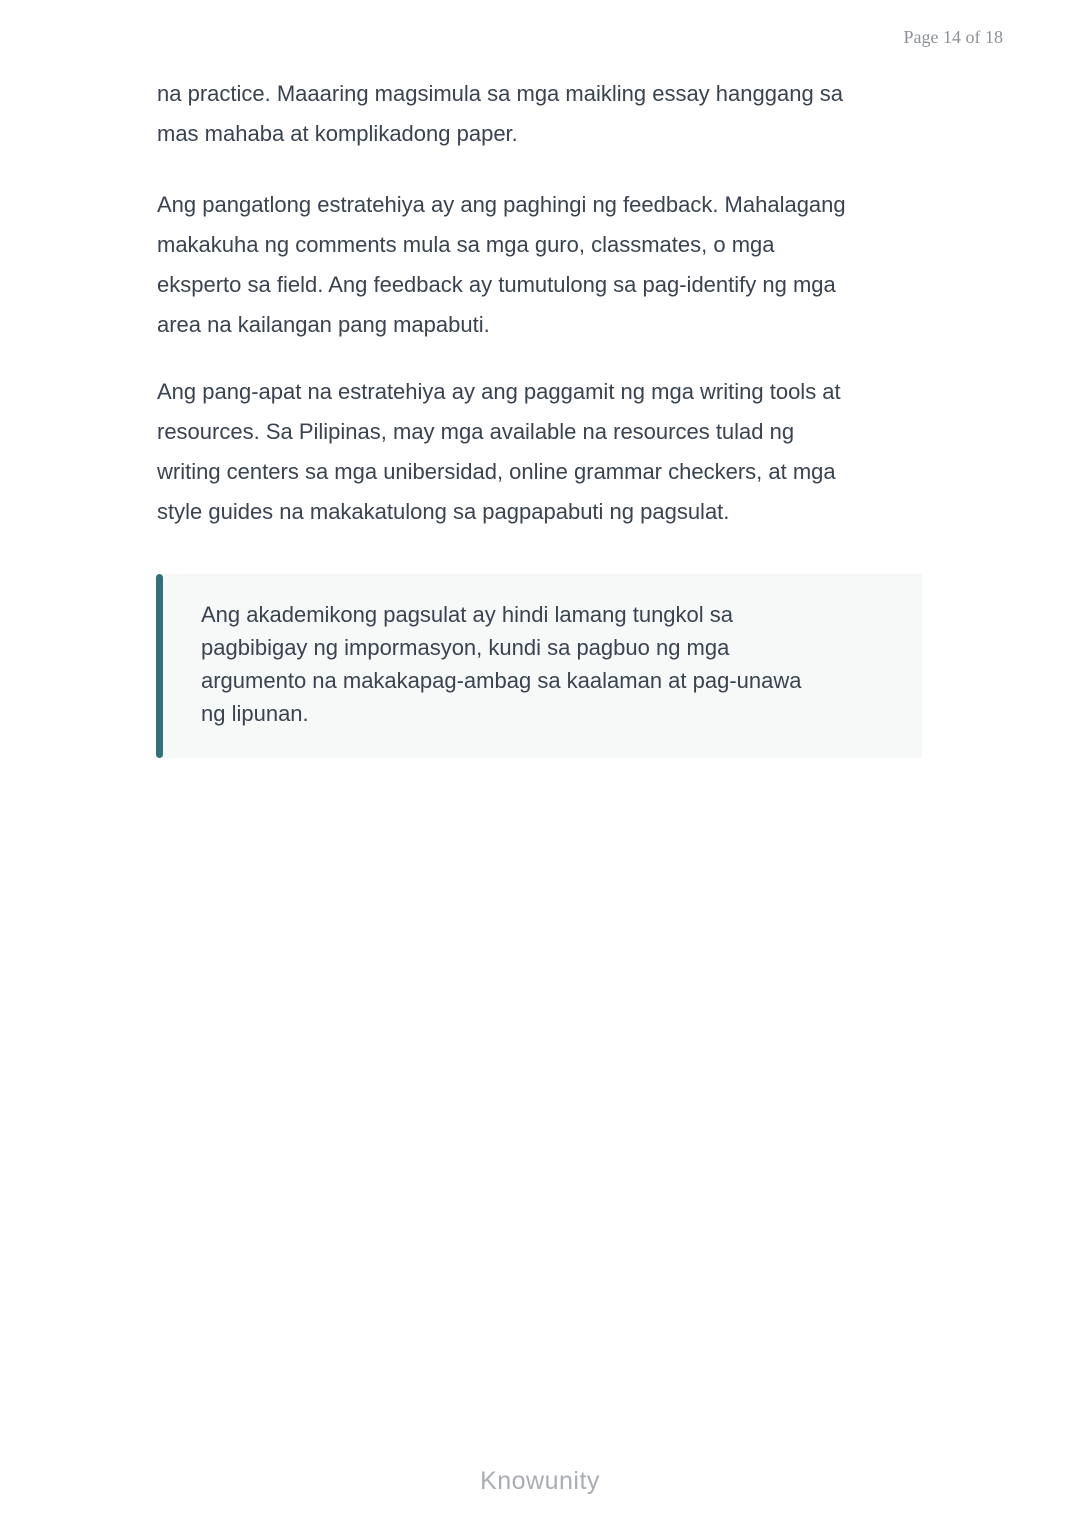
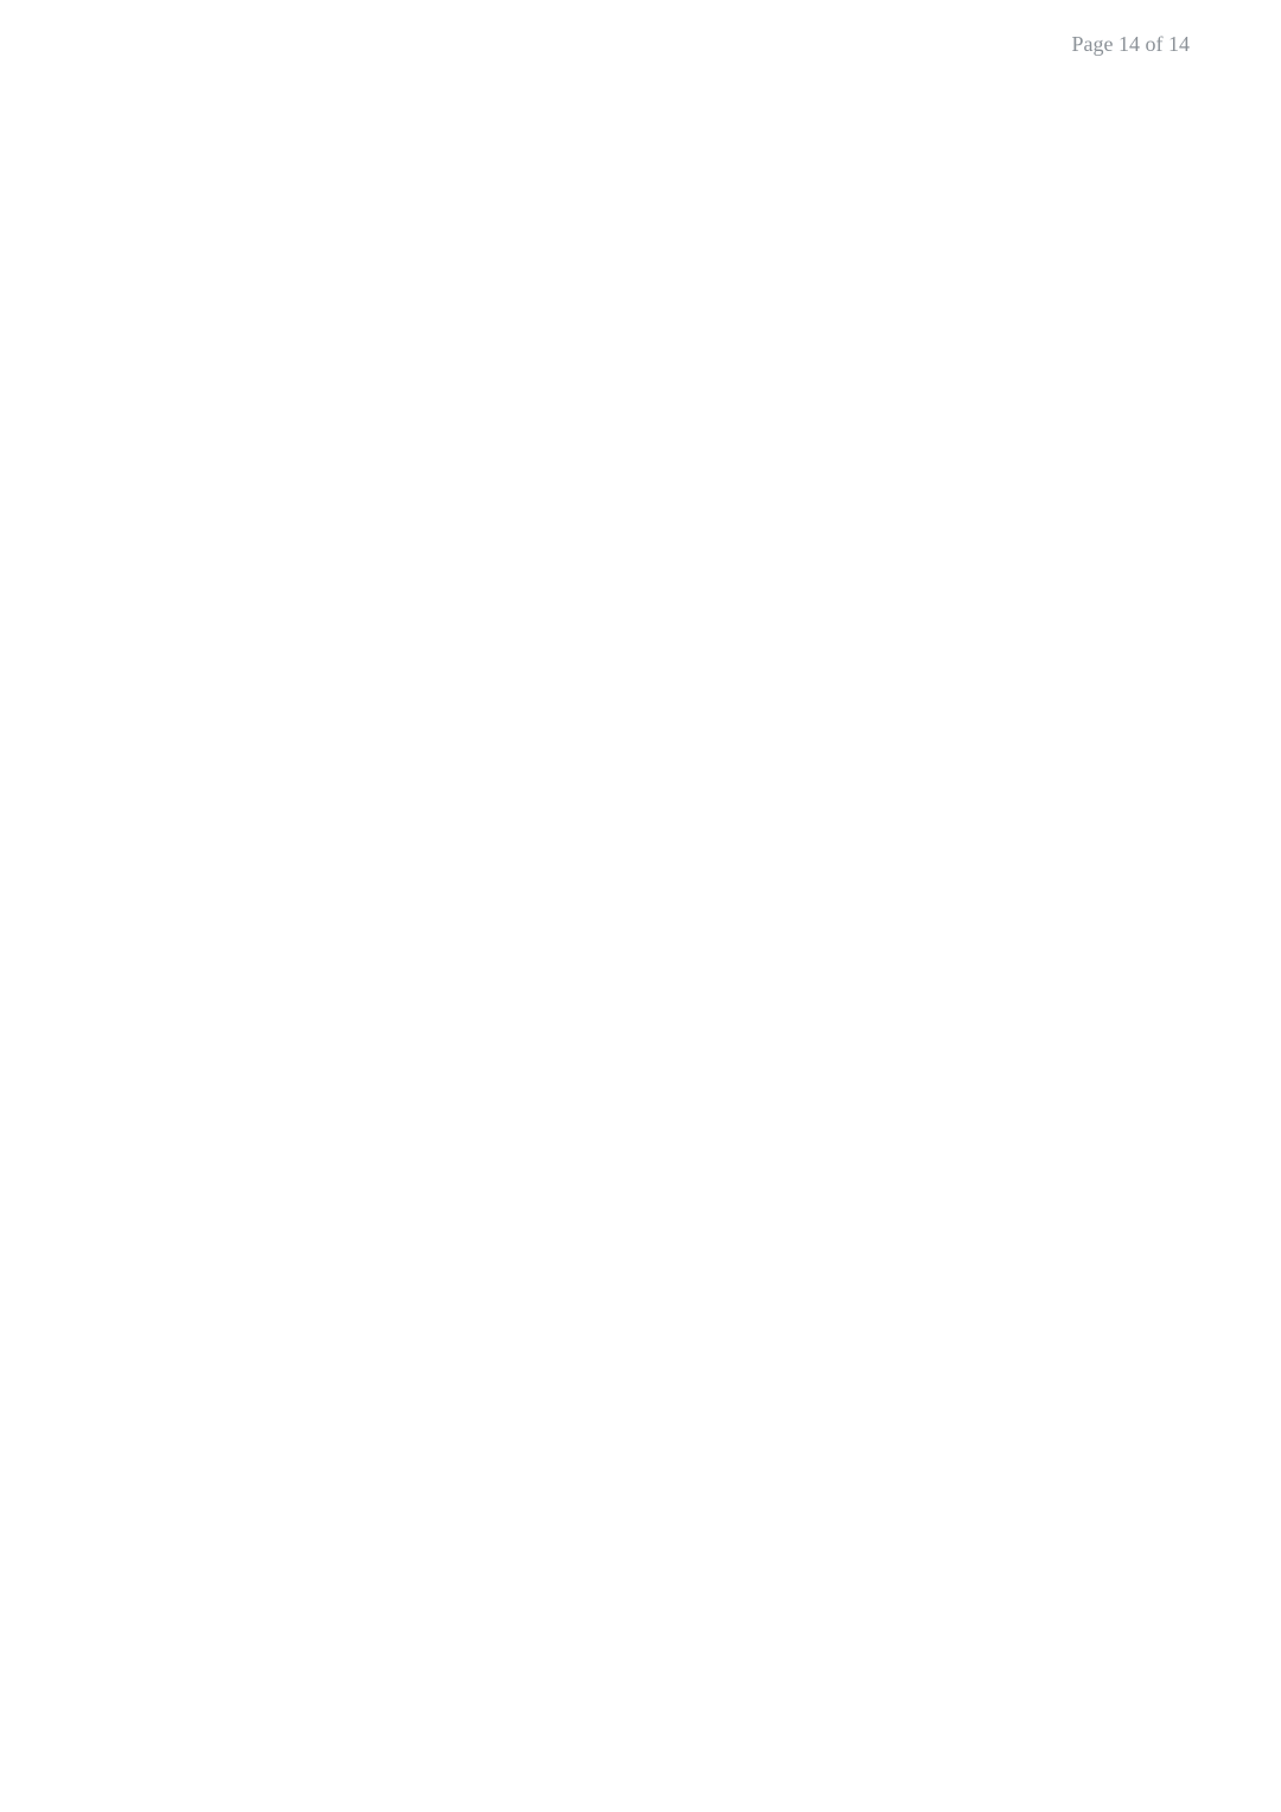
- Page 14 of 18
+ Page 14 of 14
- na practice. Maaaring magsimula sa mga maikling essay hanggang sa
- mas mahaba at komplikadong paper.
- Ang pangatlong estratehiya ay ang paghingi ng feedback. Mahalagang
- makakuha ng comments mula sa mga guro, classmates, o mga
- eksperto sa field. Ang feedback ay tumutulong sa pag-identify ng mga
- area na kailangan pang mapabuti.
- Ang pang-apat na estratehiya ay ang paggamit ng mga writing tools at
- resources. Sa Pilipinas, may mga available na resources tulad ng
- writing centers sa mga unibersidad, online grammar checkers, at mga
- style guides na makakatulong sa pagpapabuti ng pagsulat.
- Ang akademikong pagsulat ay hindi lamang tungkol sa
- pagbibigay ng impormasyon, kundi sa pagbuo ng mga
- argumento na makakapag-ambag sa kaalaman at pag-unawa
- ng lipunan.
- Knowunity
